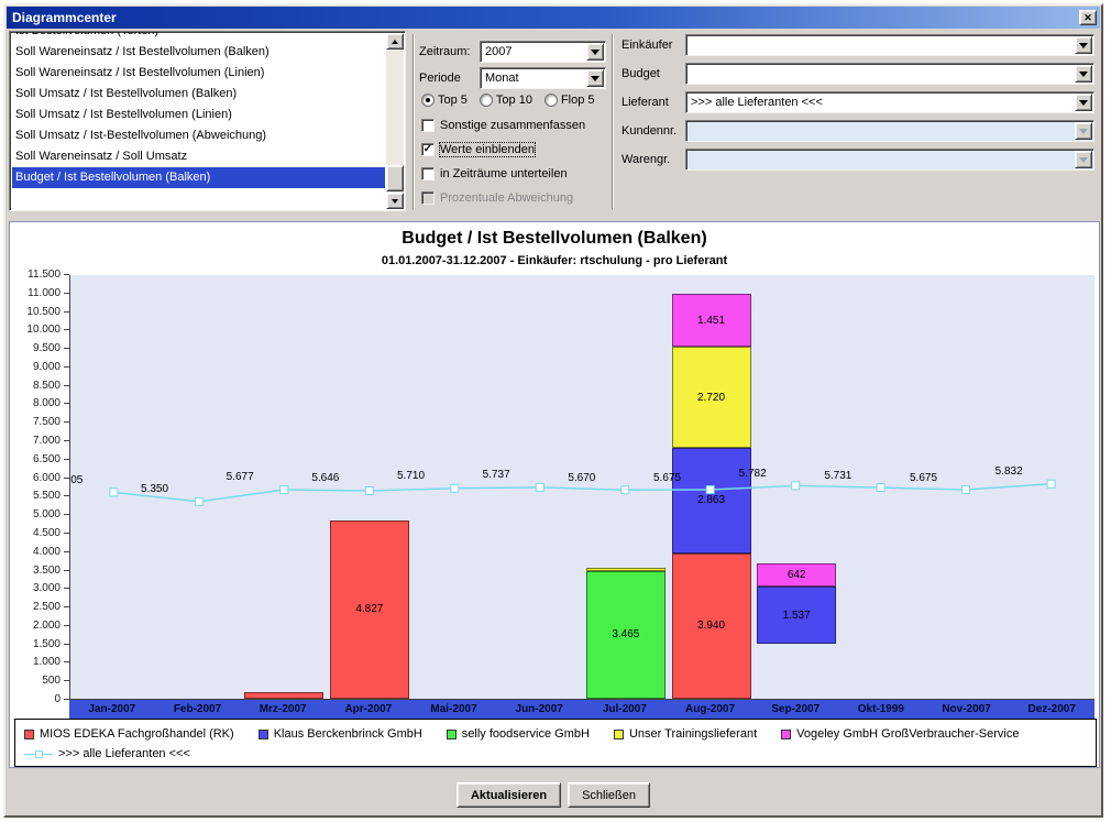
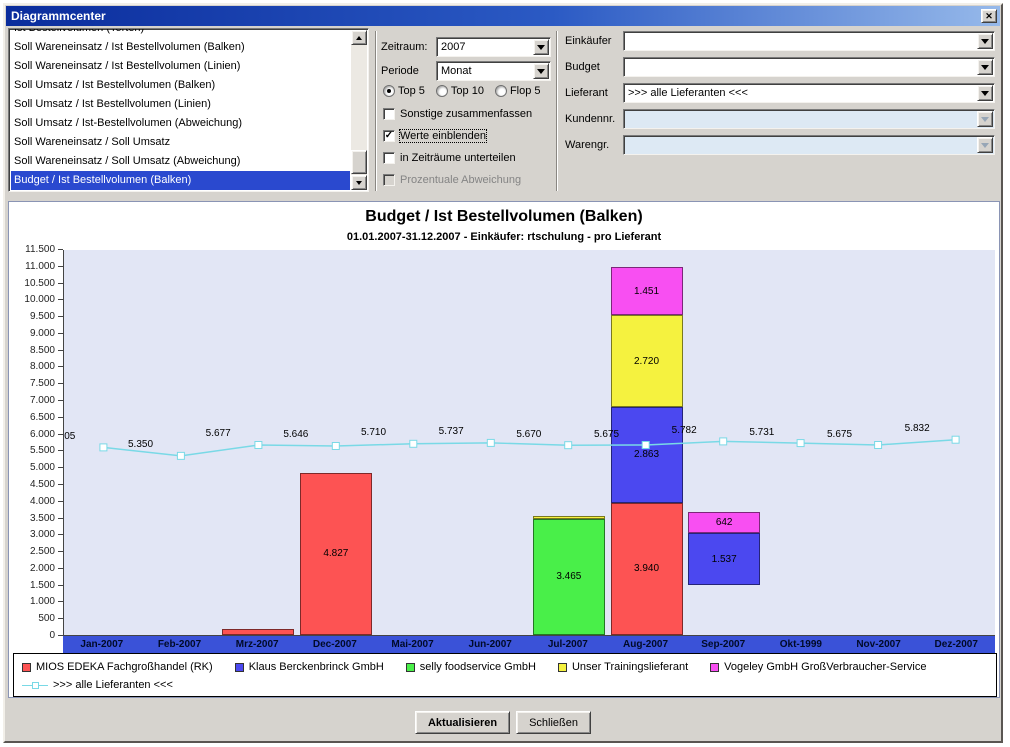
  Diagrammcenter
  ✕
  Soll Wareneinsatz / Ist Bestellvolumen (Balken)
  Soll Wareneinsatz / Ist Bestellvolumen (Linien)
  Soll Umsatz / Ist Bestellvolumen (Balken)
  Soll Umsatz / Ist Bestellvolumen (Linien)
  Soll Umsatz / Ist-Bestellvolumen (Abweichung)
  Soll Wareneinsatz / Soll Umsatz
+ Soll Wareneinsatz / Soll Umsatz (Abweichung)
  Budget / Ist Bestellvolumen (Balken)
  Zeitraum:
  2007
  Periode
  Monat
  Top 5
  Top 10
  Flop 5
  Sonstige zusammenfassen
  ✓
  Werte einblenden
  in Zeiträume unterteilen
  Prozentuale Abweichung
  Einkäufer
  Budget
  Lieferant
  >>> alle Lieferanten <<<
  Kundennr.
  Warengr.
  Budget / Ist Bestellvolumen (Balken)
  01.01.2007-31.12.2007 - Einkäufer: rtschulung - pro Lieferant
  0
  500
  1.000
  1.500
  2.000
  2.500
  3.000
  3.500
  4.000
  4.500
  5.000
  5.500
  6.000
  6.500
  7.000
  7.500
  8.000
  8.500
  9.000
  9.500
  10.000
  10.500
  11.000
  11.500
  4.827
  3.465
  3.940
  2.863
  2.720
  1.451
  1.537
  642
  5.350
  5.677
  5.646
  5.710
  5.737
  5.670
  5.675
  5.782
  5.731
  5.675
  5.832
  Jan-2007
  Feb-2007
  Mrz-2007
- Apr-2007
+ Dec-2007
  Mai-2007
  Jun-2007
  Jul-2007
  Aug-2007
  Sep-2007
  Okt-1999
  Nov-2007
  Dez-2007
  MIOS EDEKA Fachgroßhandel (RK)
  Klaus Berckenbrinck GmbH
  selly foodservice GmbH
  Unser Trainingslieferant
  Vogeley GmbH GroßVerbraucher-Service
  >>> alle Lieferanten <<<
  Aktualisieren
  Schließen
